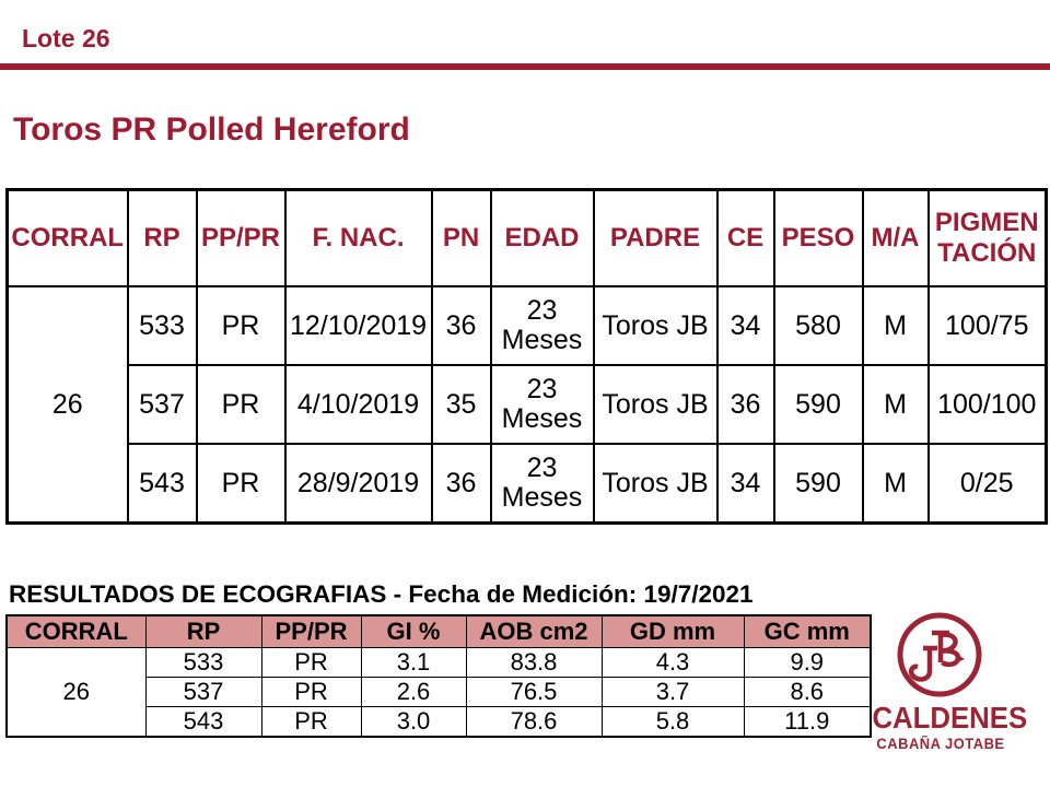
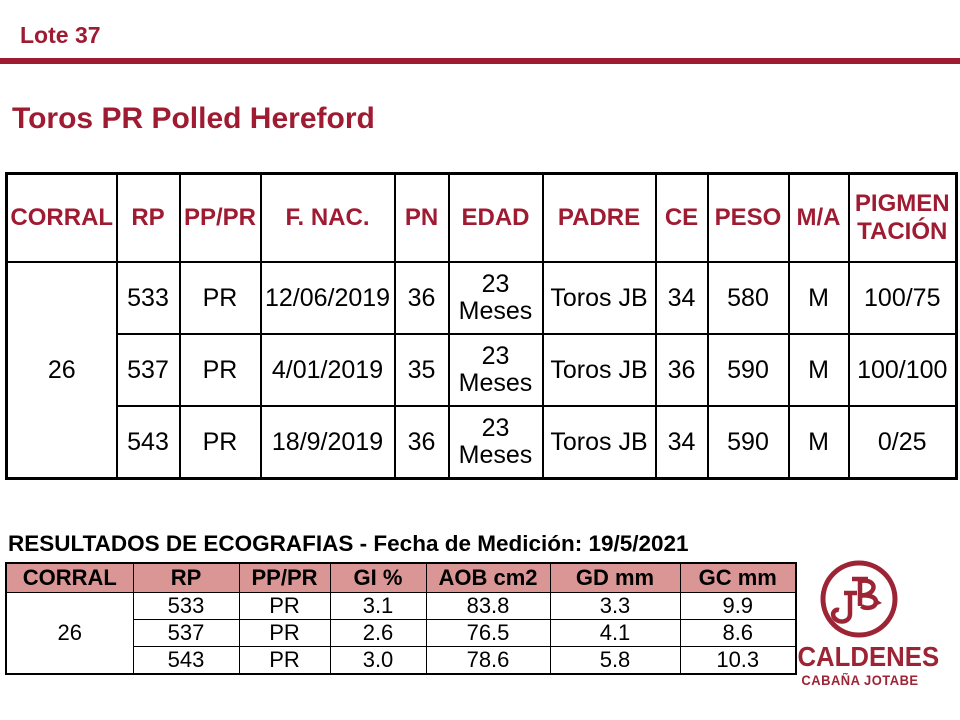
- Lote 26
+ Lote 37
  Toros PR Polled Hereford
  CORRAL	RP	PP/PR	F. NAC.	PN	EDAD	PADRE	CE	PESO	M/A	PIGMEN TACIÓN
- 26	533	PR	12/10/2019	36	23 Meses	Toros JB	34	580	M	100/75
+ 26	533	PR	12/06/2019	36	23 Meses	Toros JB	34	580	M	100/75
- 537	PR	4/10/2019	35	23 Meses	Toros JB	36	590	M	100/100
+ 537	PR	4/01/2019	35	23 Meses	Toros JB	36	590	M	100/100
- 543	PR	28/9/2019	36	23 Meses	Toros JB	34	590	M	0/25
+ 543	PR	18/9/2019	36	23 Meses	Toros JB	34	590	M	0/25
- RESULTADOS DE ECOGRAFIAS - Fecha de Medición: 19/7/2021
+ RESULTADOS DE ECOGRAFIAS - Fecha de Medición: 19/5/2021
  CORRAL	RP	PP/PR	GI %	AOB cm2	GD mm	GC mm
- 26	533	PR	3.1	83.8	4.3	9.9
+ 26	533	PR	3.1	83.8	3.3	9.9
- 537	PR	2.6	76.5	3.7	8.6
+ 537	PR	2.6	76.5	4.1	8.6
- 543	PR	3.0	78.6	5.8	11.9
+ 543	PR	3.0	78.6	5.8	10.3
  CALDENES
  CABAÑA JOTABE
